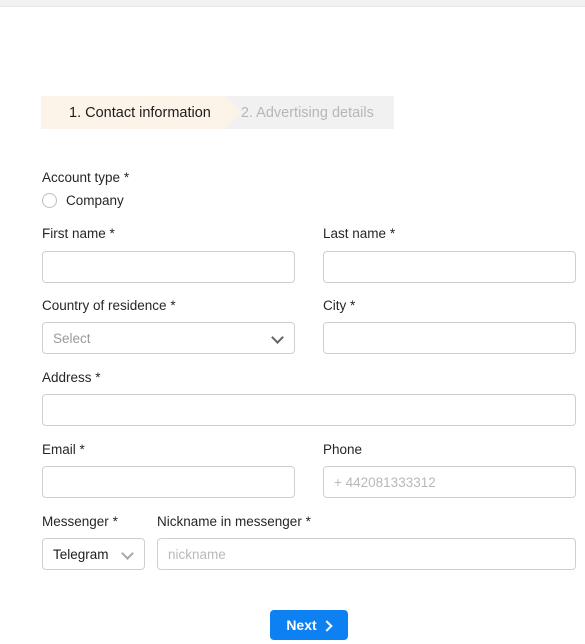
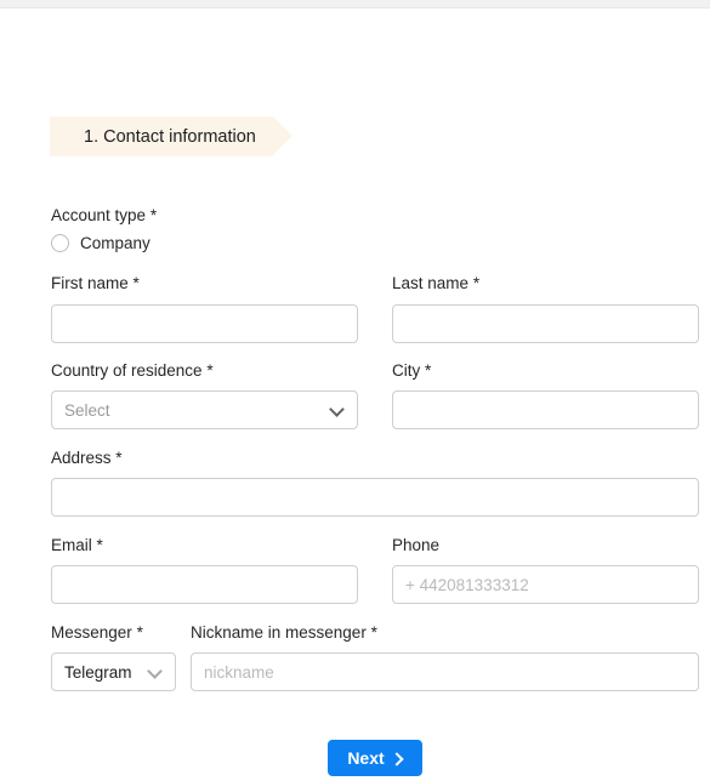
  1. Contact information
- 2. Advertising details
  Account type *
  Company
  First name *
  Last name *
  Country of residence *
  Select
  City *
  Address *
  Email *
  Phone
  + 442081333312
  Messenger *
  Telegram
  Nickname in messenger *
  nickname
  Next
